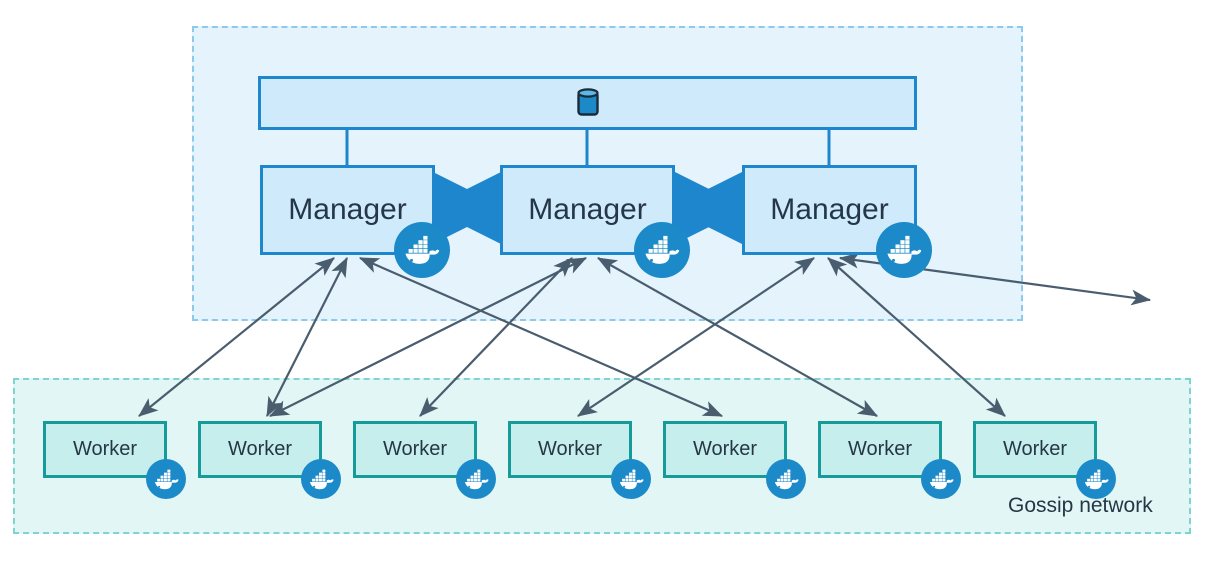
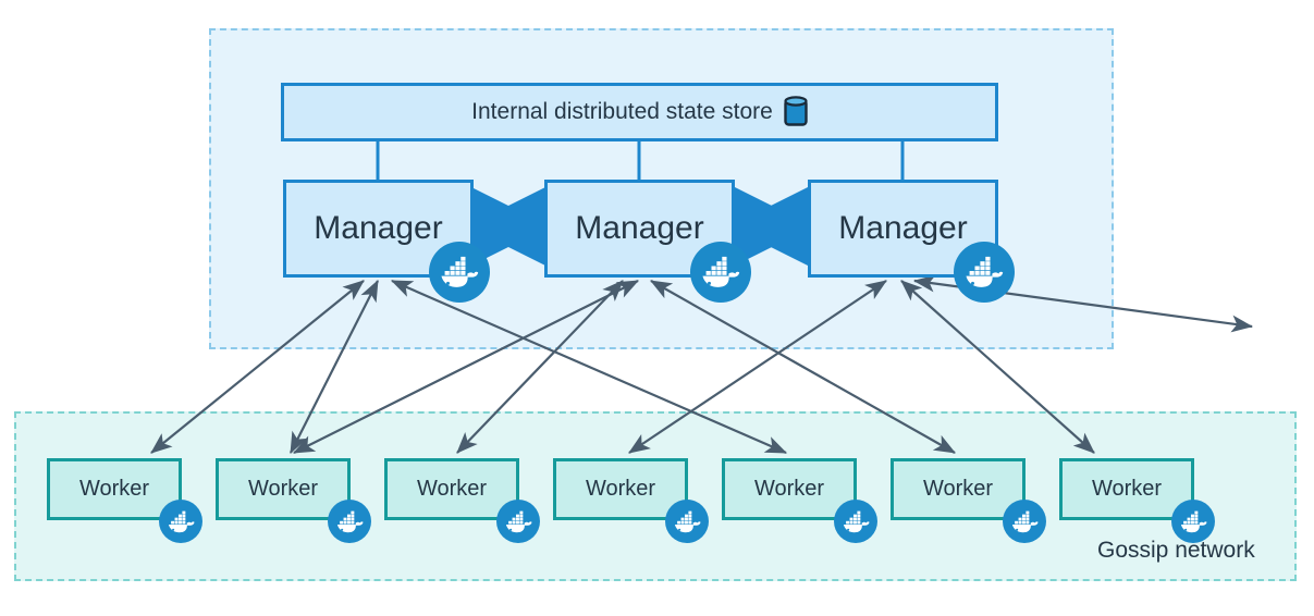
  Gossip network
+ Internal distributed state store
  Manager
  Manager
  Manager
  Worker
  Worker
  Worker
  Worker
  Worker
  Worker
  Worker
